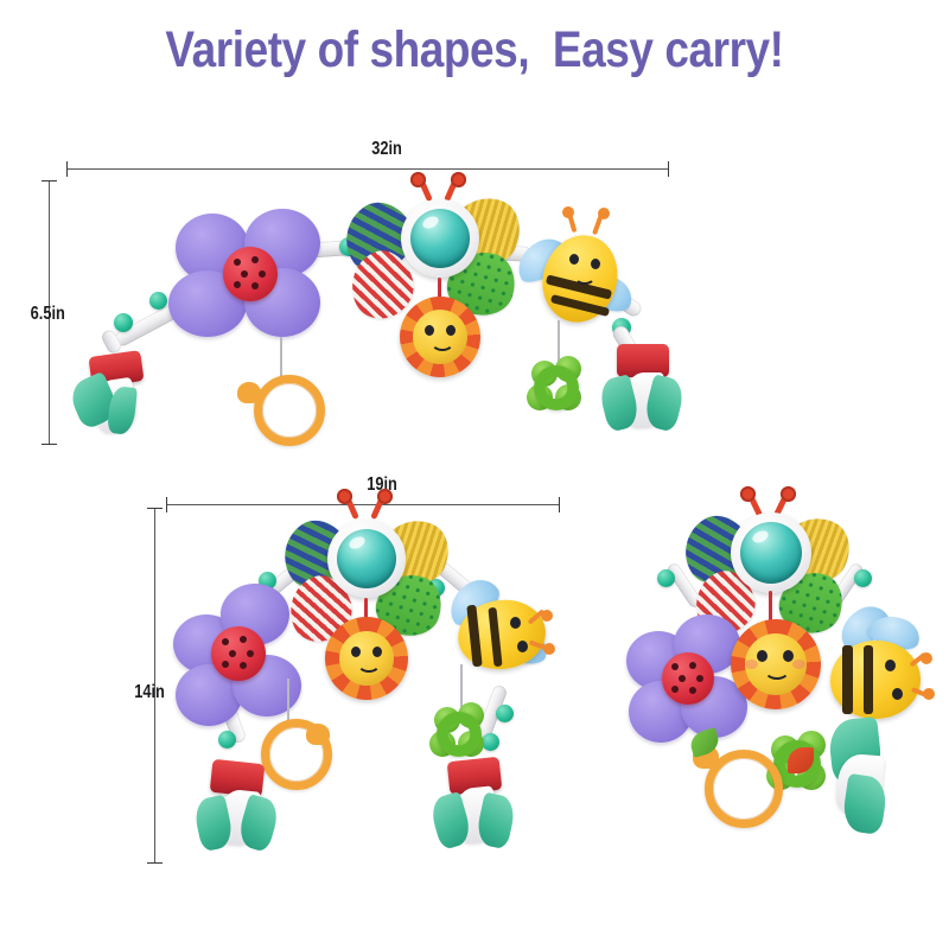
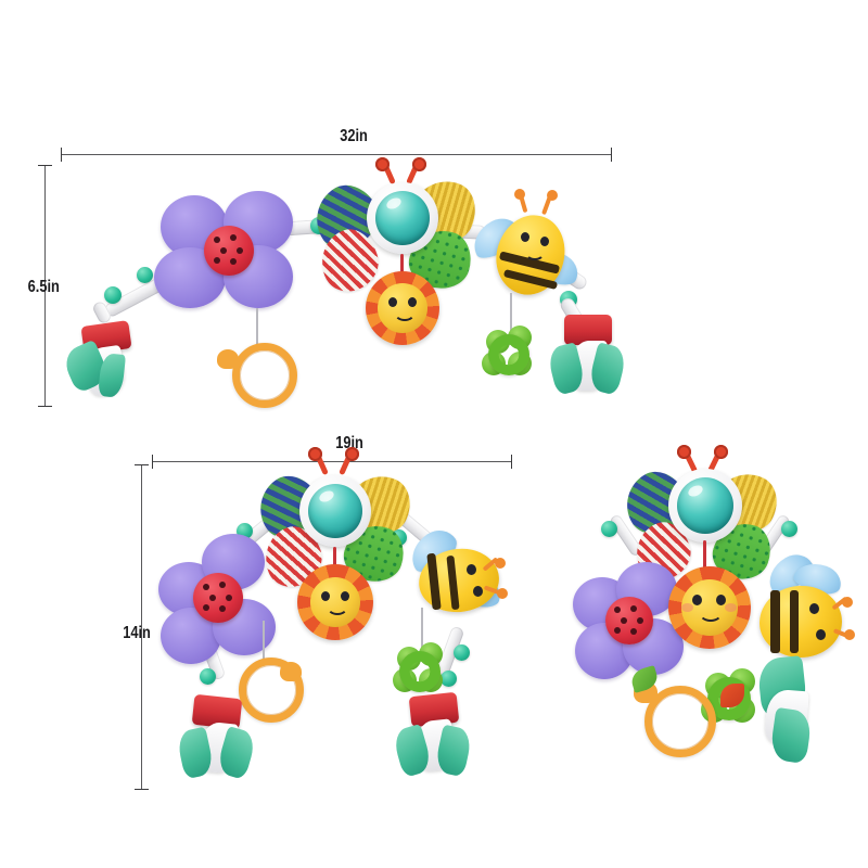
- Variety of shapes, Easy carry!
  32in
  6.5in
  19in
  14in
